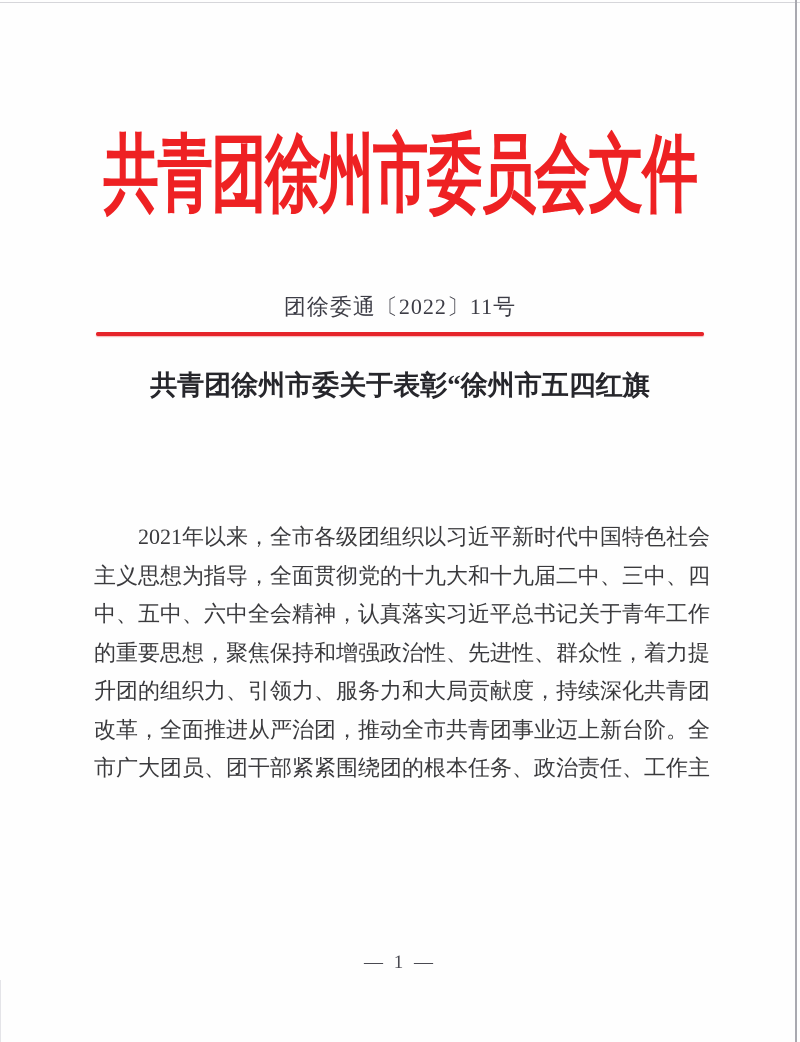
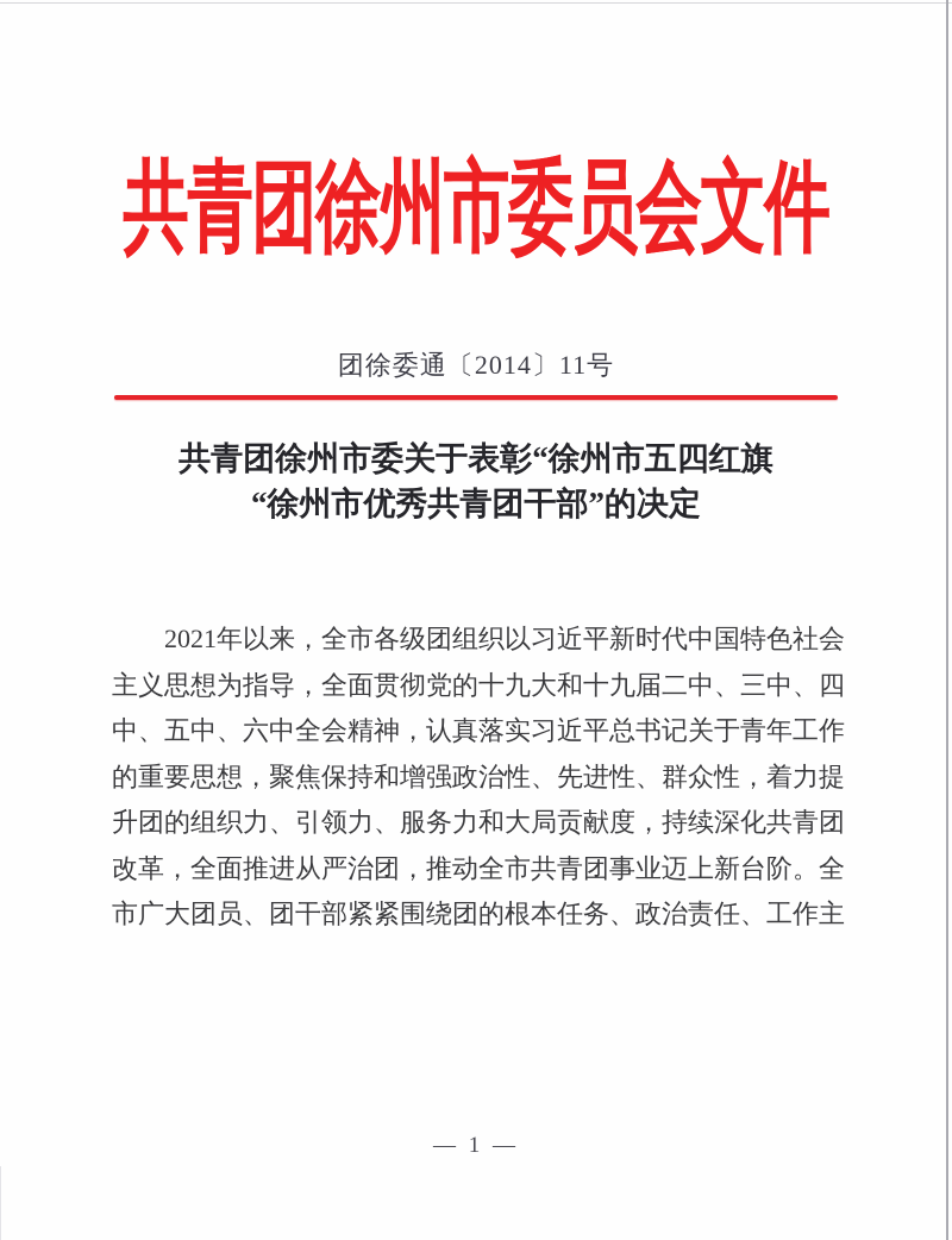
  共青团徐州市委员会文件
- 团徐委通〔2022〕11号
+ 团徐委通〔2014〕11号
  共青团徐州市委关于表彰“徐州市五四红旗
+ “徐州市优秀共青团干部”的决定
  2021年以来，全市各级团组织以习近平新时代中国特色社会主义思想为指导，全面贯彻党的十九大和十九届二中、三中、四中、五中、六中全会精神，认真落实习近平总书记关于青年工作的重要思想，聚焦保持和增强政治性、先进性、群众性，着力提升团的组织力、引领力、服务力和大局贡献度，持续深化共青团改革，全面推进从严治团，推动全市共青团事业迈上新台阶。全市广大团员、团干部紧紧围绕团的根本任务、政治责任、工作主
  — 1 —
